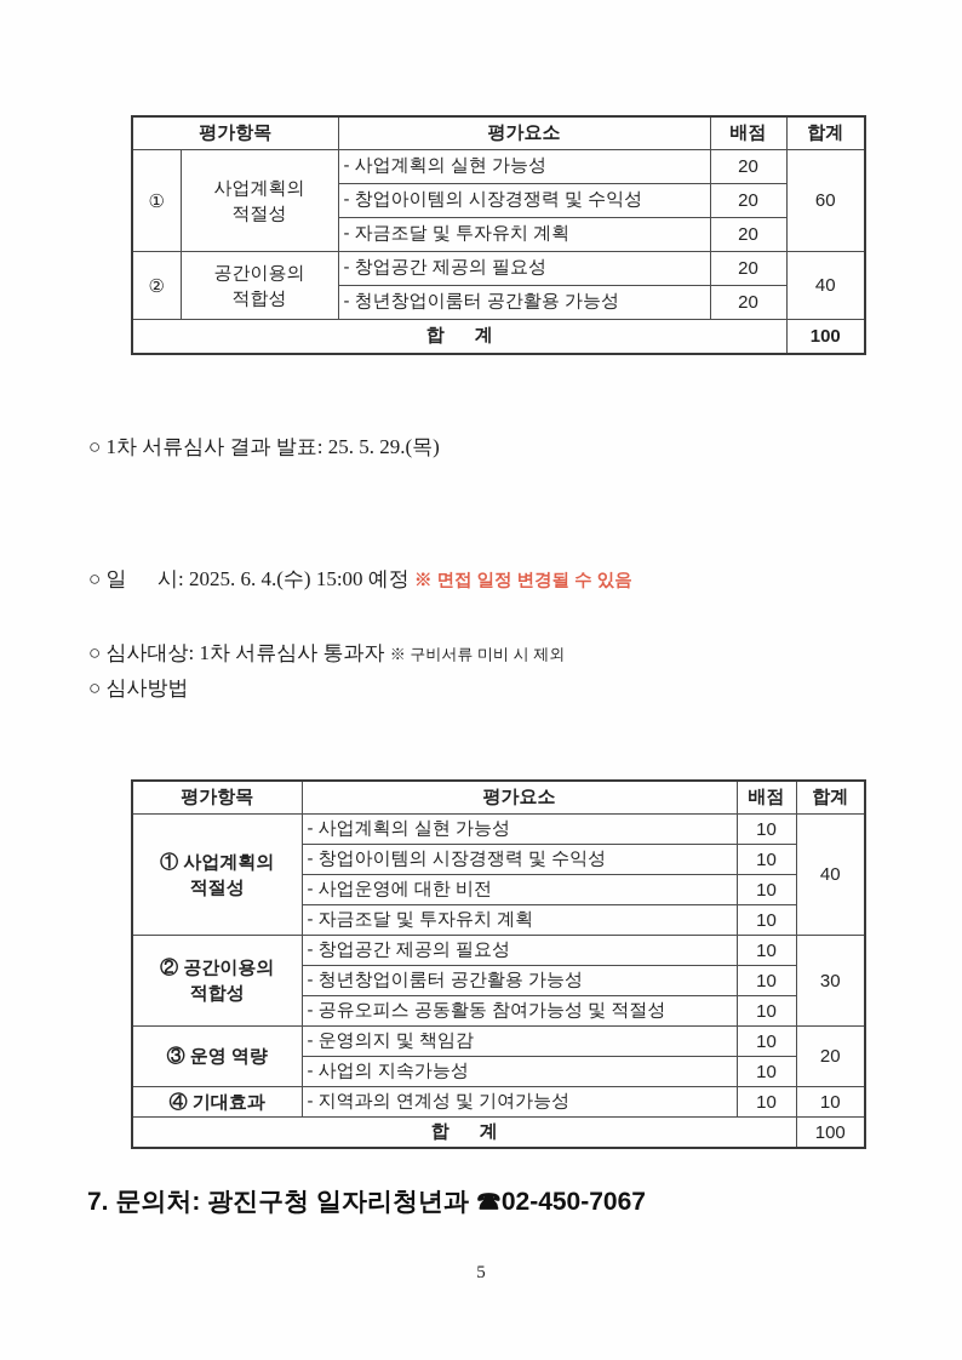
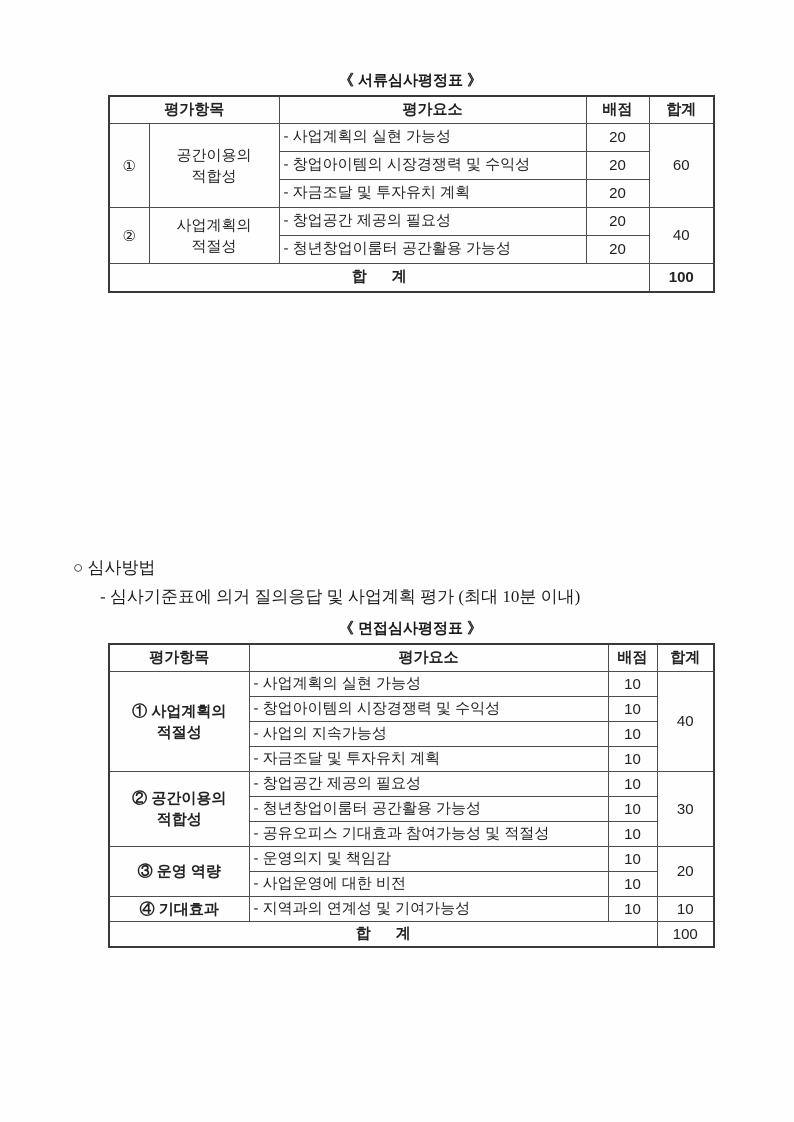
+ 《 서류심사평정표 》
  평가항목	평가요소	배점	합계
- ①	사업계획의 적절성	- 사업계획의 실현 가능성	20	60
+ ①	공간이용의 적합성	- 사업계획의 실현 가능성	20	60
  - 창업아이템의 시장경쟁력 및 수익성	20
  - 자금조달 및 투자유치 계획	20
- ②	공간이용의 적합성	- 창업공간 제공의 필요성	20	40
+ ②	사업계획의 적절성	- 창업공간 제공의 필요성	20	40
  - 청년창업이룸터 공간활용 가능성	20
  합 계	100
- ○ 1차 서류심사 결과 발표: 25. 5. 29.(목)
- ○ 일 시: 2025. 6. 4.(수) 15:00 예정 ※ 면접 일정 변경될 수 있음
- ○ 심사대상: 1차 서류심사 통과자 ※ 구비서류 미비 시 제외
  ○ 심사방법
+ - 심사기준표에 의거 질의응답 및 사업계획 평가 (최대 10분 이내)
+ 《 면접심사평정표 》
  평가항목	평가요소	배점	합계
  ① 사업계획의 적절성	- 사업계획의 실현 가능성	10	40
  - 창업아이템의 시장경쟁력 및 수익성	10
- - 사업운영에 대한 비전	10
+ - 사업의 지속가능성	10
  - 자금조달 및 투자유치 계획	10
  ② 공간이용의 적합성	- 창업공간 제공의 필요성	10	30
  - 청년창업이룸터 공간활용 가능성	10
- - 공유오피스 공동활동 참여가능성 및 적절성	10
+ - 공유오피스 기대효과 참여가능성 및 적절성	10
  ③ 운영 역량	- 운영의지 및 책임감	10	20
- - 사업의 지속가능성	10
+ - 사업운영에 대한 비전	10
  ④ 기대효과	- 지역과의 연계성 및 기여가능성	10	10
  합 계	100
- 7. 문의처: 광진구청 일자리청년과 ☎02-450-7067
- 5
